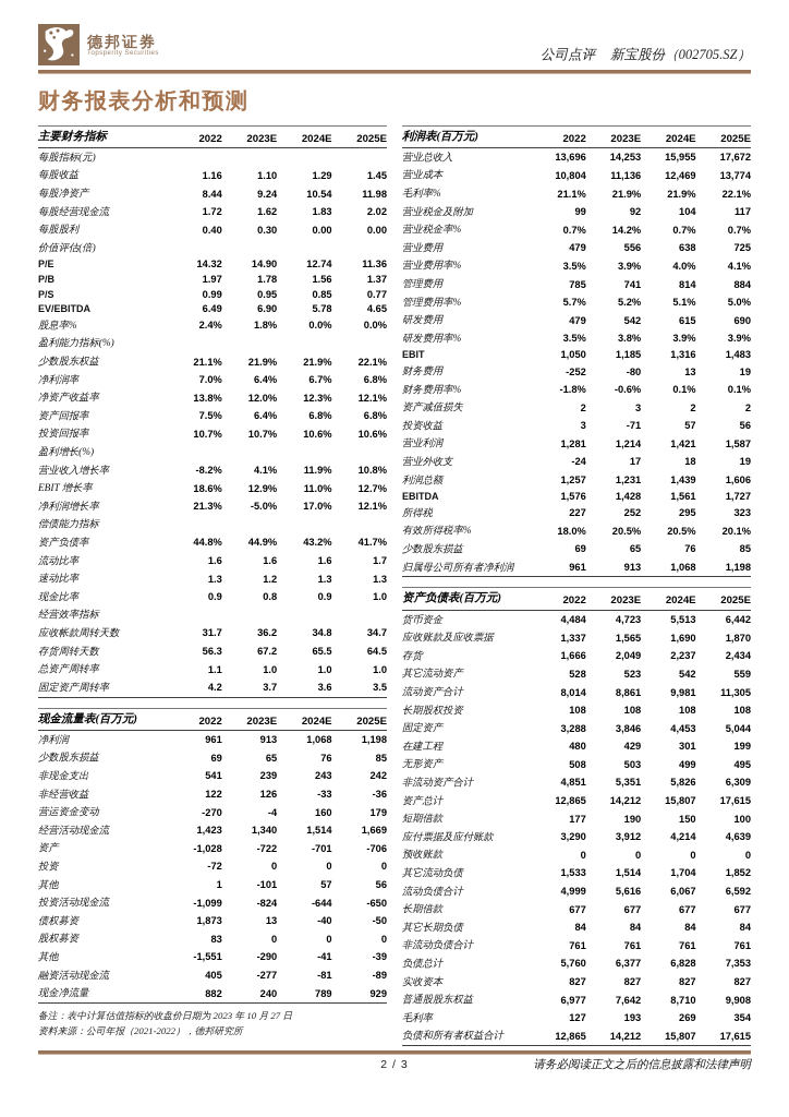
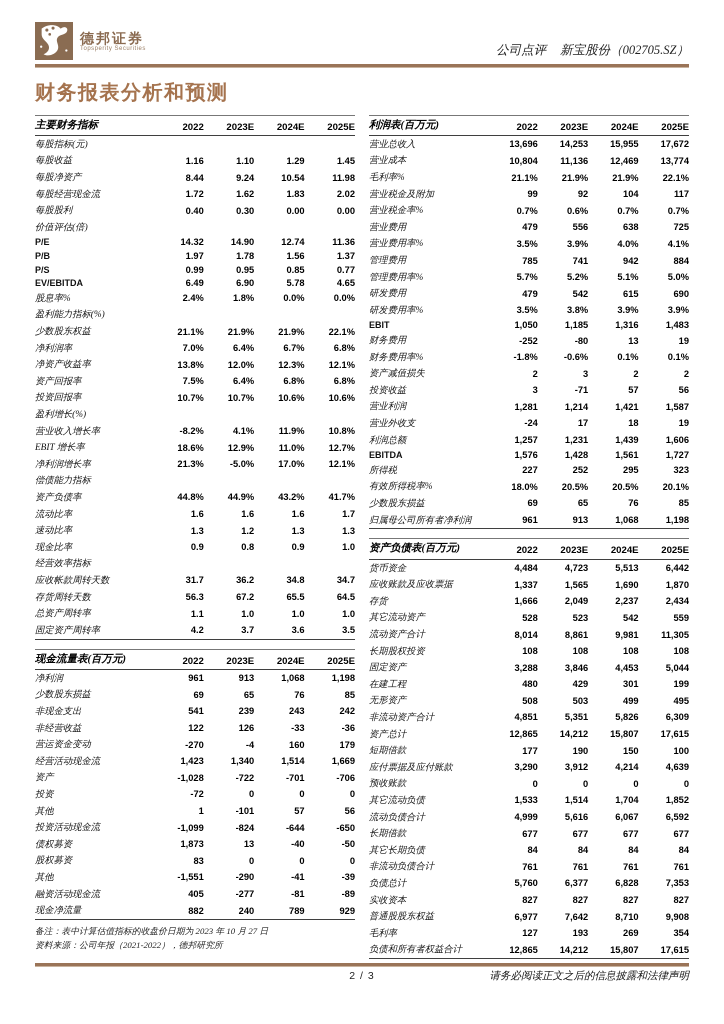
  德邦证券
  公司点评 新宝股份（002705.SZ）
  财务报表分析和预测
  主要财务指标	2022	2023E	2024E	2025E
  每股指标(元)
  每股收益	1.16	1.10	1.29	1.45
  每股净资产	8.44	9.24	10.54	11.98
  每股经营现金流	1.72	1.62	1.83	2.02
  每股股利	0.40	0.30	0.00	0.00
  价值评估(倍)
  P/E	14.32	14.90	12.74	11.36
  P/B	1.97	1.78	1.56	1.37
  P/S	0.99	0.95	0.85	0.77
  EV/EBITDA	6.49	6.90	5.78	4.65
  股息率%	2.4%	1.8%	0.0%	0.0%
  盈利能力指标(%)
  少数股东权益	21.1%	21.9%	21.9%	22.1%
  净利润率	7.0%	6.4%	6.7%	6.8%
  净资产收益率	13.8%	12.0%	12.3%	12.1%
  资产回报率	7.5%	6.4%	6.8%	6.8%
  投资回报率	10.7%	10.7%	10.6%	10.6%
  盈利增长(%)
  营业收入增长率	-8.2%	4.1%	11.9%	10.8%
  EBIT 增长率	18.6%	12.9%	11.0%	12.7%
  净利润增长率	21.3%	-5.0%	17.0%	12.1%
  偿债能力指标
  资产负债率	44.8%	44.9%	43.2%	41.7%
  流动比率	1.6	1.6	1.6	1.7
  速动比率	1.3	1.2	1.3	1.3
  现金比率	0.9	0.8	0.9	1.0
  经营效率指标
  应收帐款周转天数	31.7	36.2	34.8	34.7
  存货周转天数	56.3	67.2	65.5	64.5
  总资产周转率	1.1	1.0	1.0	1.0
  固定资产周转率	4.2	3.7	3.6	3.5
  现金流量表(百万元)	2022	2023E	2024E	2025E
  净利润	961	913	1,068	1,198
  少数股东损益	69	65	76	85
  非现金支出	541	239	243	242
  非经营收益	122	126	-33	-36
  营运资金变动	-270	-4	160	179
  经营活动现金流	1,423	1,340	1,514	1,669
  资产	-1,028	-722	-701	-706
  投资	-72	0	0	0
  其他	1	-101	57	56
  投资活动现金流	-1,099	-824	-644	-650
  债权募资	1,873	13	-40	-50
  股权募资	83	0	0	0
  其他	-1,551	-290	-41	-39
  融资活动现金流	405	-277	-81	-89
  现金净流量	882	240	789	929
  备注：表中计算估值指标的收盘价日期为 2023 年 10 月 27 日
  资料来源：公司年报（2021-2022），德邦研究所
  利润表(百万元)	2022	2023E	2024E	2025E
  营业总收入	13,696	14,253	15,955	17,672
  营业成本	10,804	11,136	12,469	13,774
  毛利率%	21.1%	21.9%	21.9%	22.1%
  营业税金及附加	99	92	104	117
- 营业税金率%	0.7%	14.2%	0.7%	0.7%
+ 营业税金率%	0.7%	0.6%	0.7%	0.7%
  营业费用	479	556	638	725
  营业费用率%	3.5%	3.9%	4.0%	4.1%
- 管理费用	785	741	814	884
+ 管理费用	785	741	942	884
  管理费用率%	5.7%	5.2%	5.1%	5.0%
  研发费用	479	542	615	690
  研发费用率%	3.5%	3.8%	3.9%	3.9%
  EBIT	1,050	1,185	1,316	1,483
  财务费用	-252	-80	13	19
  财务费用率%	-1.8%	-0.6%	0.1%	0.1%
  资产减值损失	2	3	2	2
  投资收益	3	-71	57	56
  营业利润	1,281	1,214	1,421	1,587
  营业外收支	-24	17	18	19
  利润总额	1,257	1,231	1,439	1,606
  EBITDA	1,576	1,428	1,561	1,727
  所得税	227	252	295	323
  有效所得税率%	18.0%	20.5%	20.5%	20.1%
  少数股东损益	69	65	76	85
  归属母公司所有者净利润	961	913	1,068	1,198
  资产负债表(百万元)	2022	2023E	2024E	2025E
  货币资金	4,484	4,723	5,513	6,442
  应收账款及应收票据	1,337	1,565	1,690	1,870
  存货	1,666	2,049	2,237	2,434
  其它流动资产	528	523	542	559
  流动资产合计	8,014	8,861	9,981	11,305
  长期股权投资	108	108	108	108
  固定资产	3,288	3,846	4,453	5,044
  在建工程	480	429	301	199
  无形资产	508	503	499	495
  非流动资产合计	4,851	5,351	5,826	6,309
  资产总计	12,865	14,212	15,807	17,615
  短期借款	177	190	150	100
  应付票据及应付账款	3,290	3,912	4,214	4,639
  预收账款	0	0	0	0
  其它流动负债	1,533	1,514	1,704	1,852
  流动负债合计	4,999	5,616	6,067	6,592
  长期借款	677	677	677	677
  其它长期负债	84	84	84	84
  非流动负债合计	761	761	761	761
  负债总计	5,760	6,377	6,828	7,353
  实收资本	827	827	827	827
  普通股股东权益	6,977	7,642	8,710	9,908
  毛利率	127	193	269	354
  负债和所有者权益合计	12,865	14,212	15,807	17,615
  2 / 3
  请务必阅读正文之后的信息披露和法律声明
